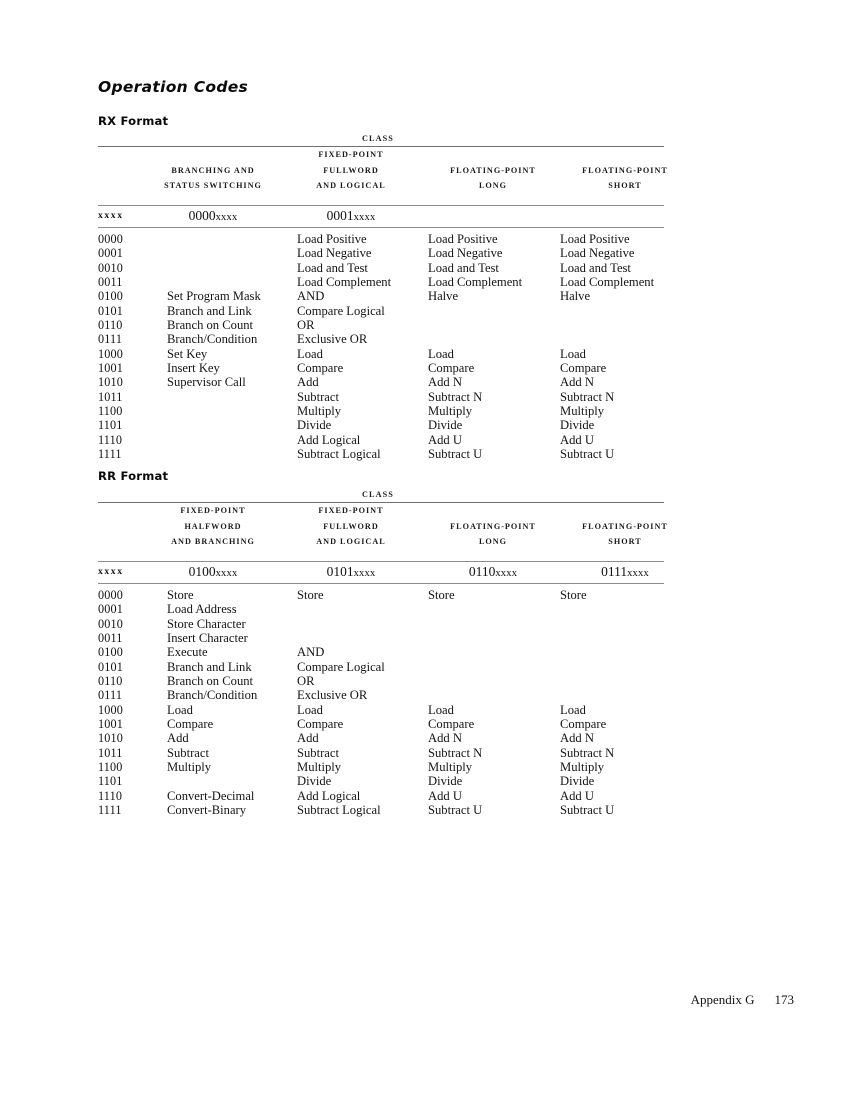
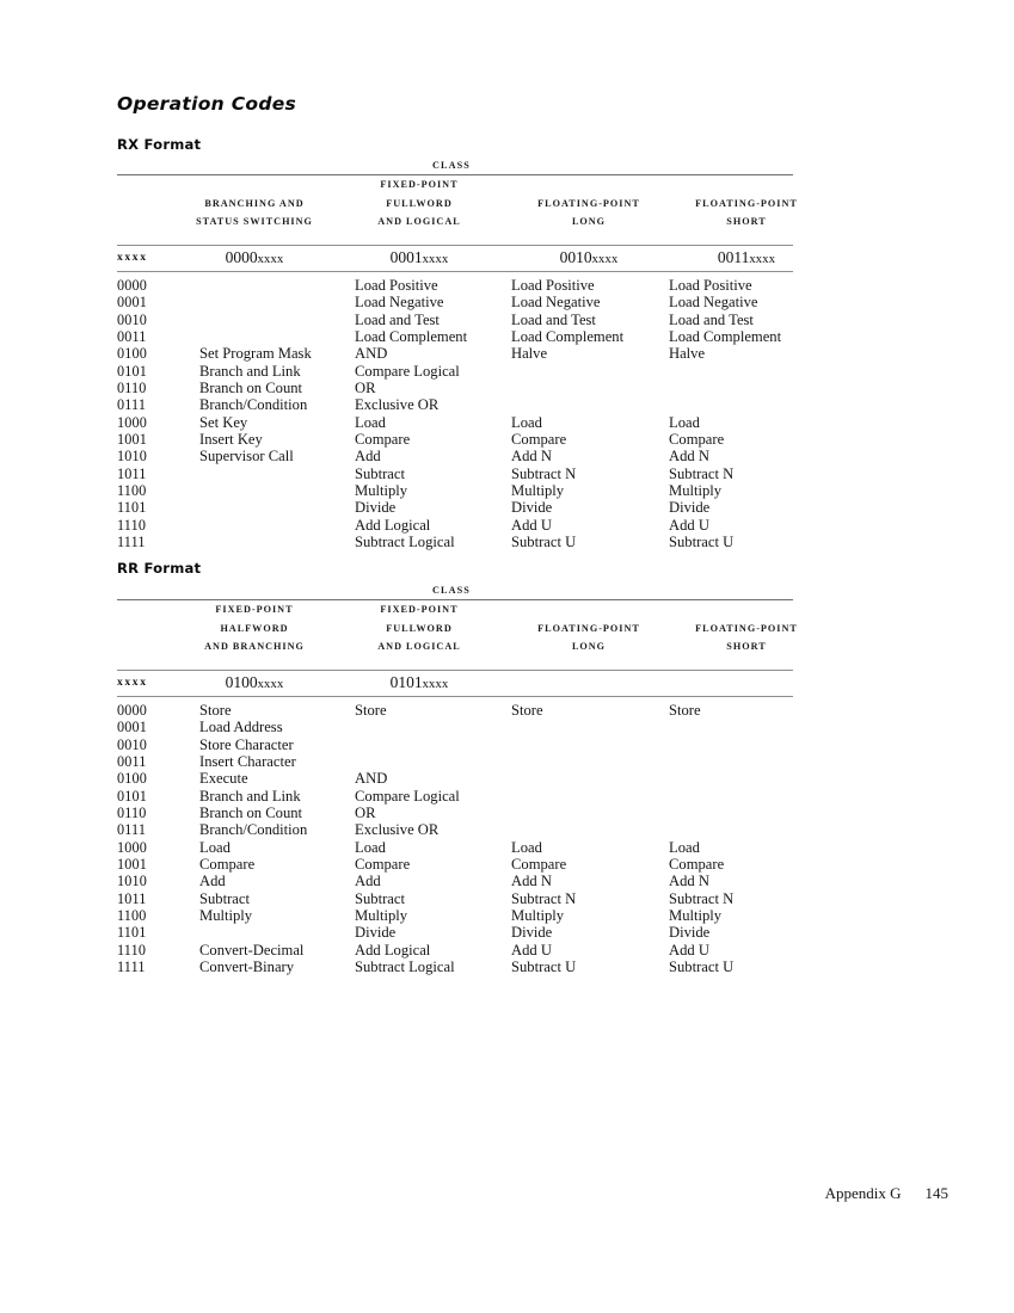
  Operation Codes
  RX Format
  CLASS
  BRANCHING AND
  STATUS SWITCHING
  FIXED-POINT
  FULLWORD
  AND LOGICAL
  FLOATING-POINT
  LONG
  FLOATING-POINT
  SHORT
  xxxx
  0000xxxx
  0001xxxx
+ 0010xxxx
+ 0011xxxx
  0000
  Load Positive
  Load Positive
  Load Positive
  0001
  Load Negative
  Load Negative
  Load Negative
  0010
  Load and Test
  Load and Test
  Load and Test
  0011
  Load Complement
  Load Complement
  Load Complement
  0100
  Set Program Mask
  AND
  Halve
  Halve
  0101
  Branch and Link
  Compare Logical
  0110
  Branch on Count
  OR
  0111
  Branch/Condition
  Exclusive OR
  1000
  Set Key
  Load
  Load
  Load
  1001
  Insert Key
  Compare
  Compare
  Compare
  1010
  Supervisor Call
  Add
  Add N
  Add N
  1011
  Subtract
  Subtract N
  Subtract N
  1100
  Multiply
  Multiply
  Multiply
  1101
  Divide
  Divide
  Divide
  1110
  Add Logical
  Add U
  Add U
  1111
  Subtract Logical
  Subtract U
  Subtract U
  RR Format
  CLASS
  FIXED-POINT
  HALFWORD
  AND BRANCHING
  FIXED-POINT
  FULLWORD
  AND LOGICAL
  FLOATING-POINT
  LONG
  FLOATING-POINT
  SHORT
  xxxx
  0100xxxx
  0101xxxx
- 0110xxxx
- 0111xxxx
  0000
  Store
  Store
  Store
  Store
  0001
  Load Address
  0010
  Store Character
  0011
  Insert Character
  0100
  Execute
  AND
  0101
  Branch and Link
  Compare Logical
  0110
  Branch on Count
  OR
  0111
  Branch/Condition
  Exclusive OR
  1000
  Load
  Load
  Load
  Load
  1001
  Compare
  Compare
  Compare
  Compare
  1010
  Add
  Add
  Add N
  Add N
  1011
  Subtract
  Subtract
  Subtract N
  Subtract N
  1100
  Multiply
  Multiply
  Multiply
  Multiply
  1101
  Divide
  Divide
  Divide
  1110
  Convert-Decimal
  Add Logical
  Add U
  Add U
  1111
  Convert-Binary
  Subtract Logical
  Subtract U
  Subtract U
- Appendix G 173
+ Appendix G 145
